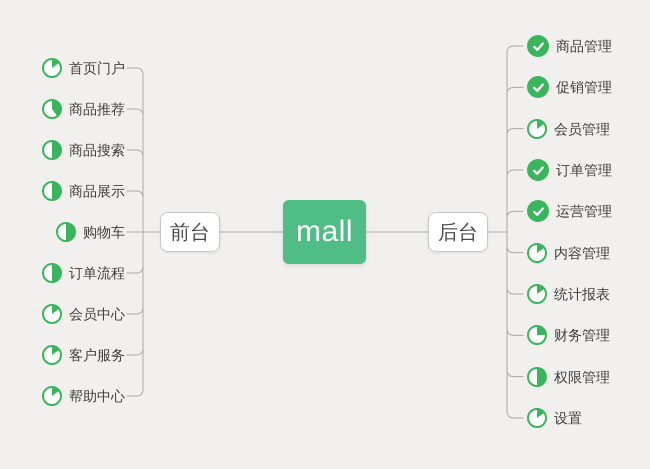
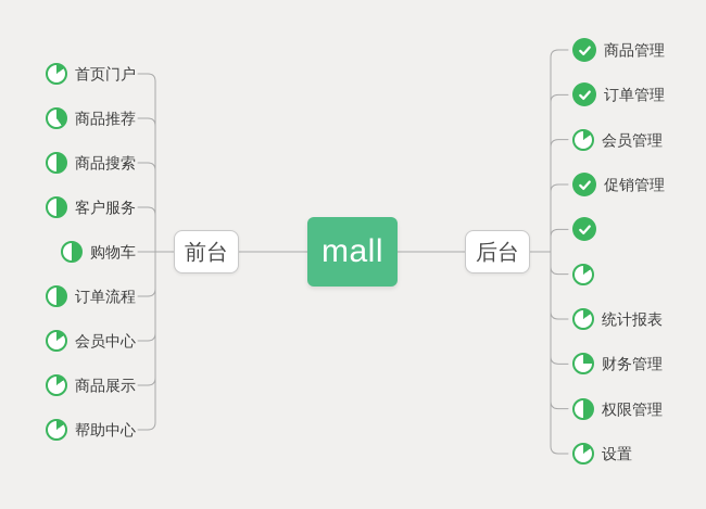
  首页门户
  商品推荐
  商品搜索
- 商品展示
+ 客户服务
  购物车
  订单流程
  会员中心
- 客户服务
+ 商品展示
  帮助中心
  商品管理
- 促销管理
+ 订单管理
  会员管理
- 订单管理
+ 促销管理
- 运营管理
- 内容管理
  统计报表
  财务管理
  权限管理
  设置
  前台
  mall
  后台
